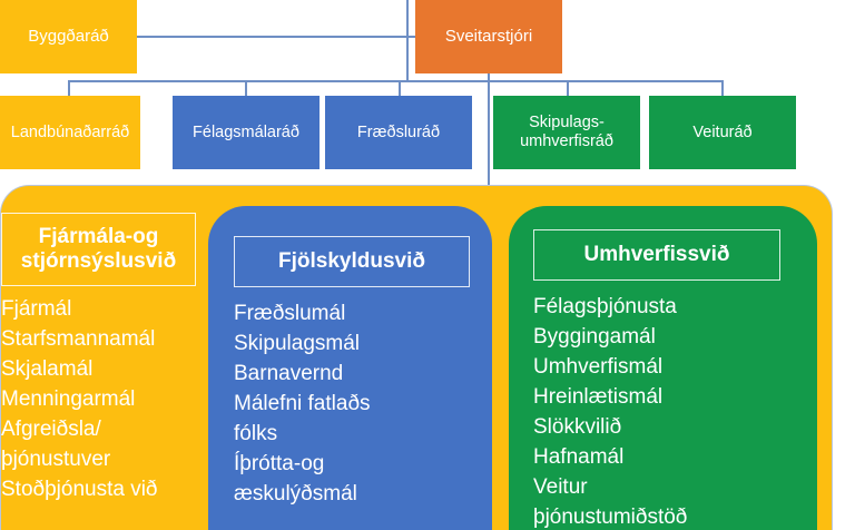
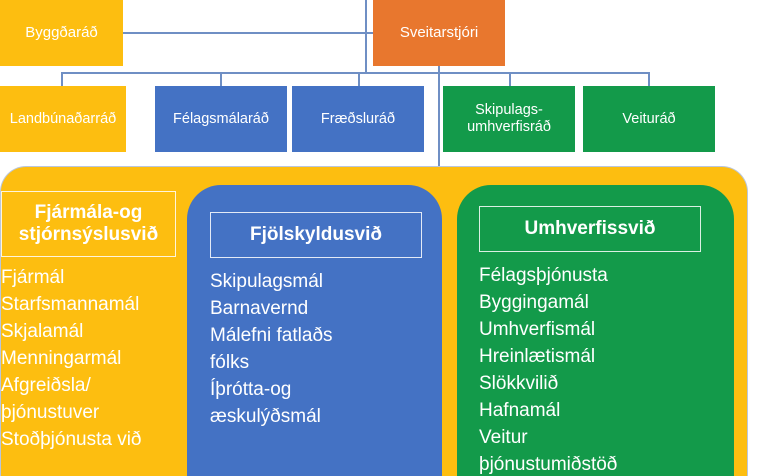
  Byggðaráð
  Sveitarstjóri
  Landbúnaðarráð
  Félagsmálaráð
  Fræðsluráð
  Skipulags-
  umhverfisráð
  Veituráð
  Fjármála-og
  stjórnsýslusvið
  Fjármál
  Starfsmannamál
  Skjalamál
  Menningarmál
  Afgreiðsla/
  þjónustuver
  Stoðþjónusta við
  Fjölskyldusvið
- Fræðslumál
  Skipulagsmál
  Barnavernd
  Málefni fatlaðs
  fólks
  Íþrótta-og
  æskulýðsmál
  Umhverfissvið
  Félagsþjónusta
  Byggingamál
  Umhverfismál
  Hreinlætismál
  Slökkvilið
  Hafnamál
  Veitur
  þjónustumiðstöð
